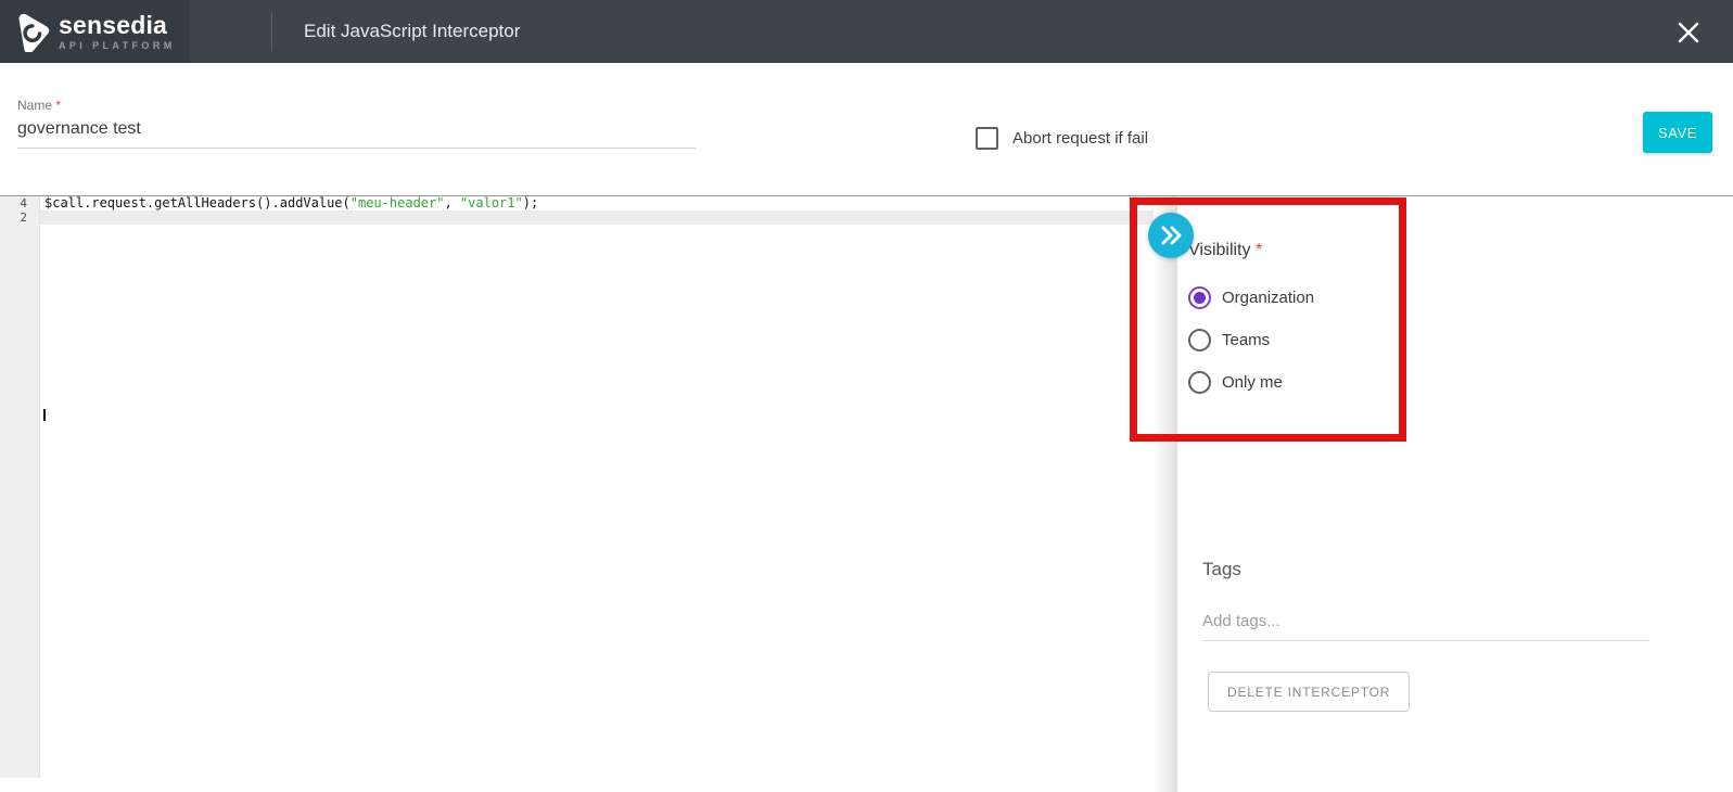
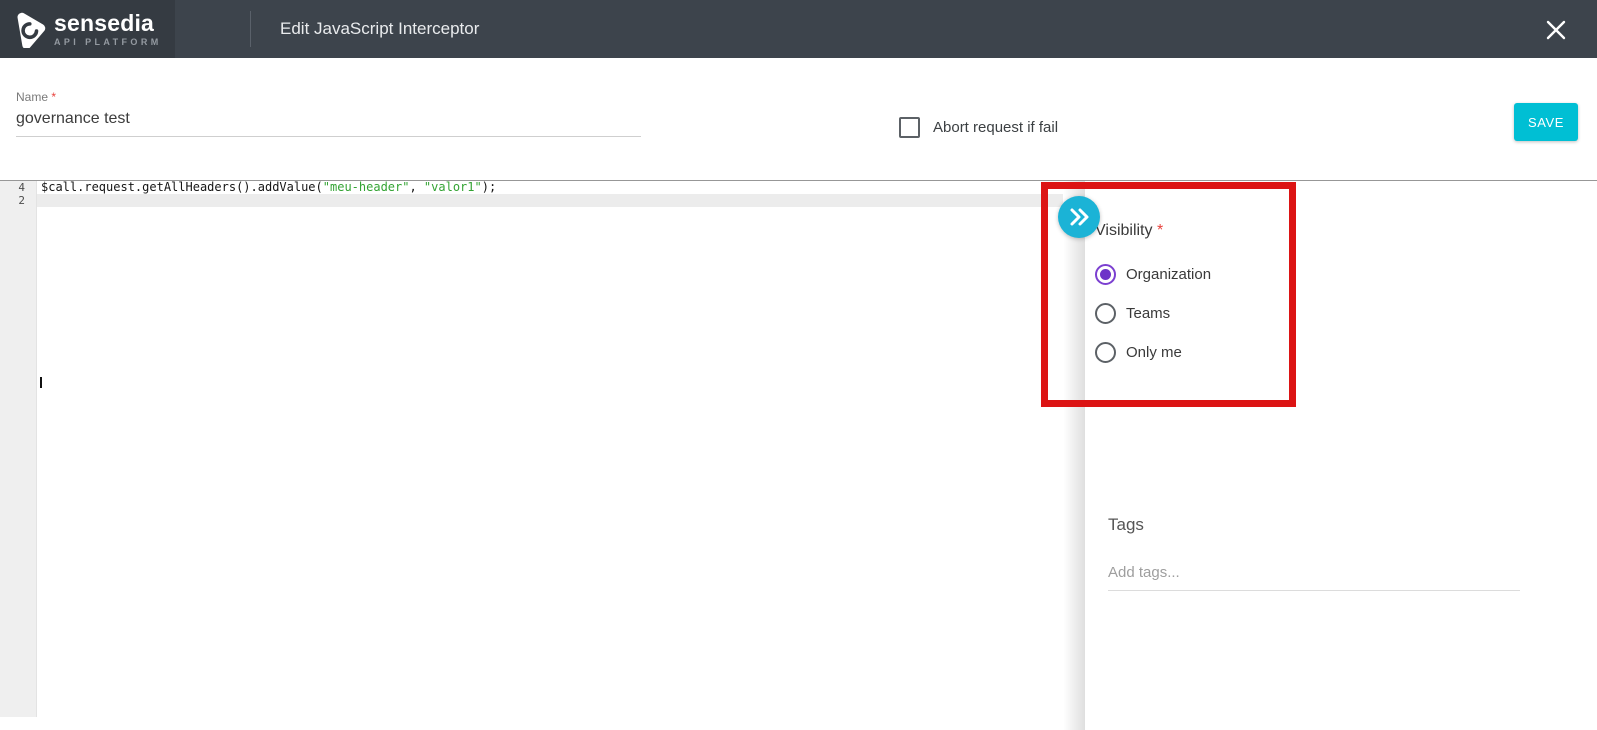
  sensedia
  API PLATFORM
  Edit JavaScript Interceptor
  Name *
  governance test
  Abort request if fail
  SAVE
  4
  2
  $call.request.getAllHeaders().addValue("meu-header", "valor1");
  Visibility *
  Organization
  Teams
  Only me
  Tags
  Add tags...
- DELETE INTERCEPTOR
